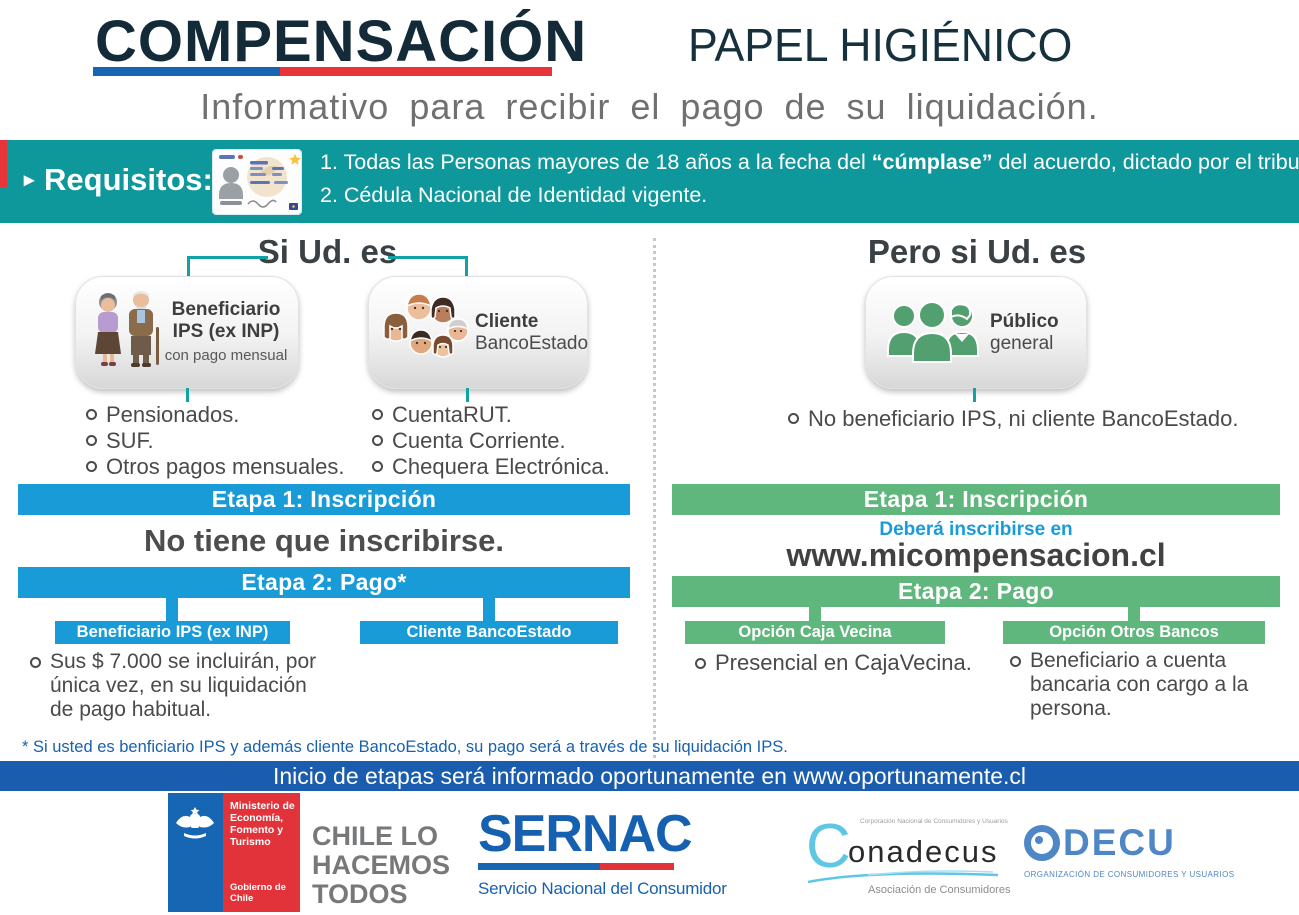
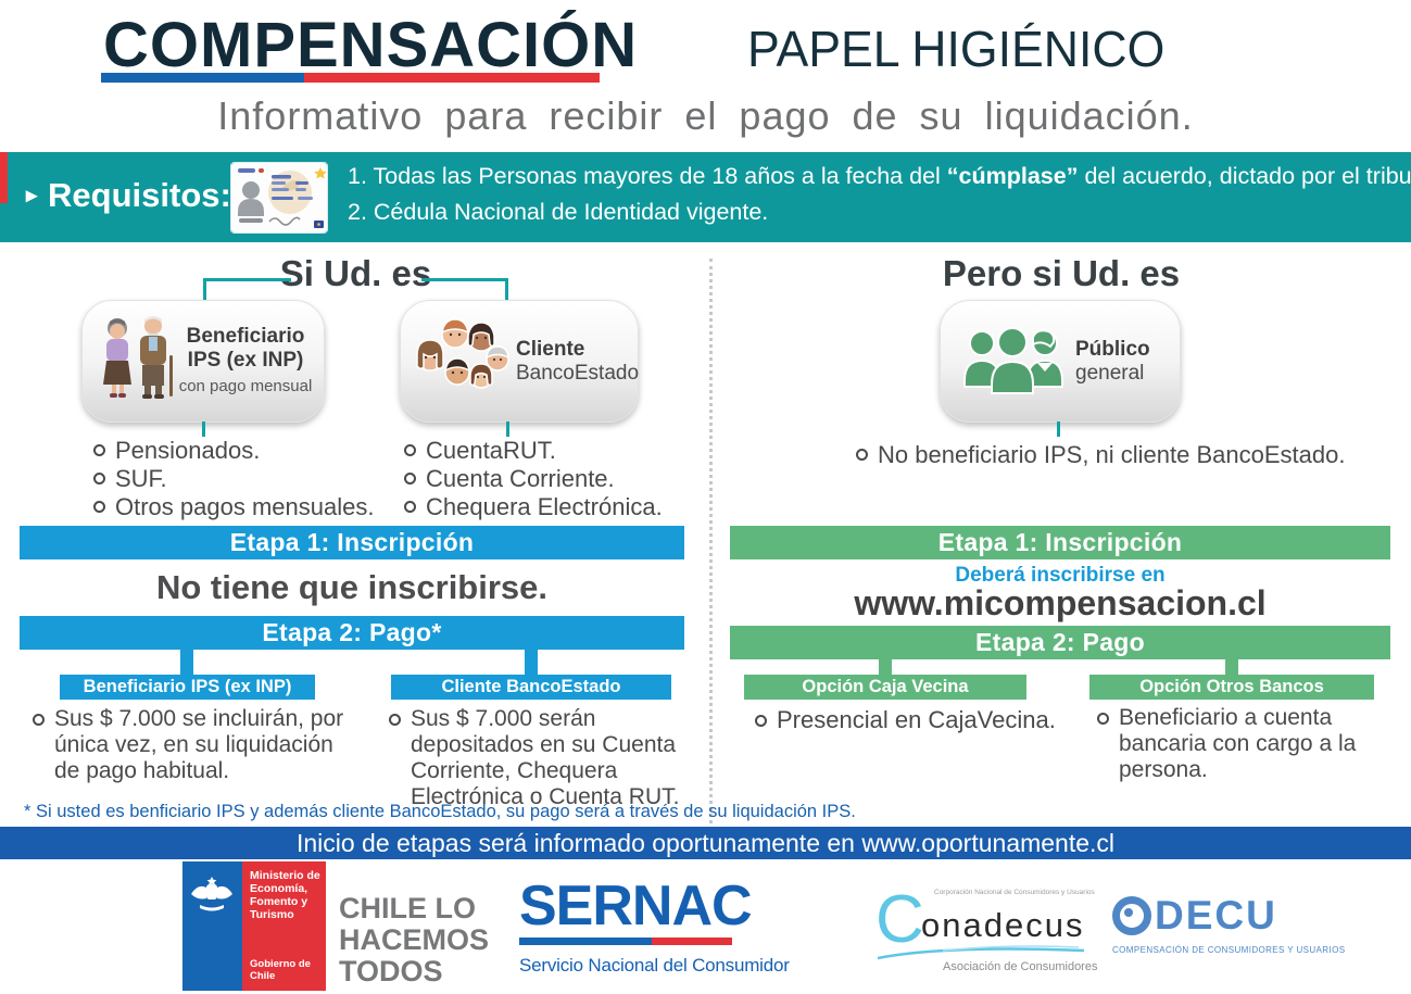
  COMPENSACIÓN
  PAPEL HIGIÉNICO
  Informativo para recibir el pago de su liquidación.
  ▸ Requisitos:
  1. Todas las Personas mayores de 18 años a la fecha del “cúmplase” del acuerdo, dictado por el tribu
  2. Cédula Nacional de Identidad vigente.
  Si Ud. es
  Beneficiario
  IPS (ex INP)
  con pago mensual
  Cliente
  BancoEstado
  Pensionados.
  SUF.
  Otros pagos mensuales.
  CuentaRUT.
  Cuenta Corriente.
  Chequera Electrónica.
  Etapa 1: Inscripción
  No tiene que inscribirse.
  Etapa 2: Pago*
  Beneficiario IPS (ex INP)
  Cliente BancoEstado
  Sus $ 7.000 se incluirán, por única vez, en su liquidación de pago habitual.
+ Sus $ 7.000 serán depositados en su Cuenta Corriente, Chequera Electrónica o Cuenta RUT.
  * Si usted es benficiario IPS y además cliente BancoEstado, su pago será a través de su liquidación IPS.
  Pero si Ud. es
  Público
  general
  No beneficiario IPS, ni cliente BancoEstado.
  Etapa 1: Inscripción
  Deberá inscribirse en
  www.micompensacion.cl
  Etapa 2: Pago
  Opción Caja Vecina
  Opción Otros Bancos
  Presencial en CajaVecina.
  Beneficiario a cuenta bancaria con cargo a la persona.
  Inicio de etapas será informado oportunamente en www.oportunamente.cl
  Ministerio de
  Economía,
  Fomento y
  Turismo
  Gobierno de Chile
  CHILE LO
  HACEMOS
  TODOS
  SERNAC
  Servicio Nacional del Consumidor
  C
  onadecus
  Asociación de Consumidores
  DECU
- ORGANIZACIÓN DE CONSUMIDORES Y USUARIOS
+ COMPENSACIÓN DE CONSUMIDORES Y USUARIOS
